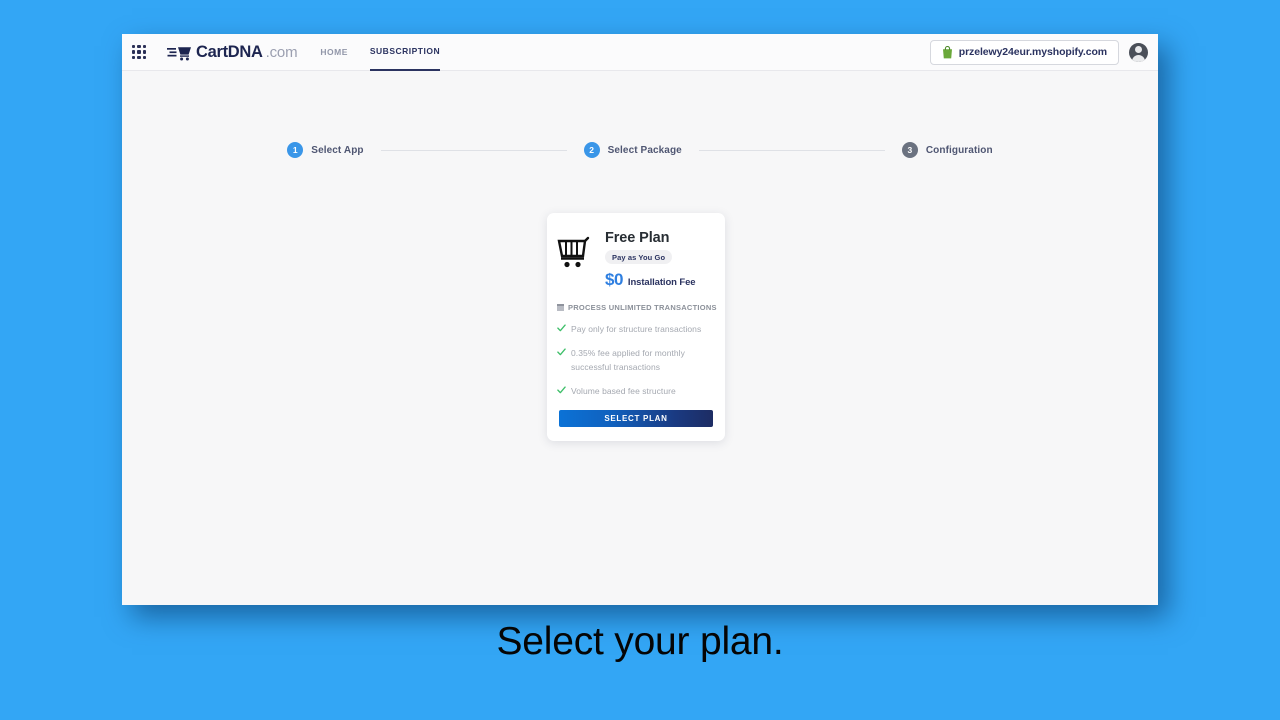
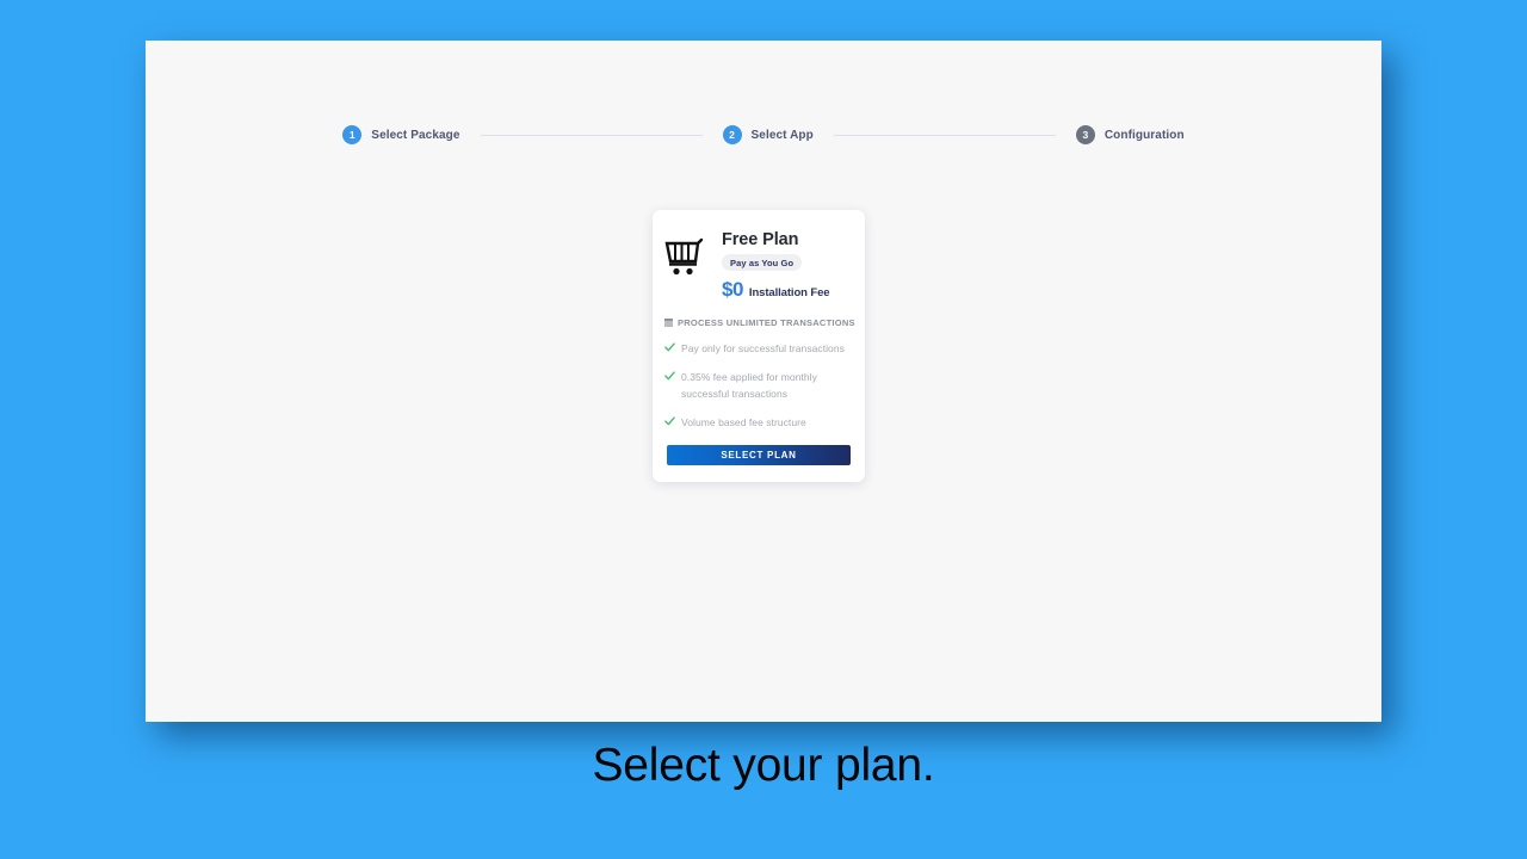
- CartDNA
- .com
- HOME
- SUBSCRIPTION
- przelewy24eur.myshopify.com
  1
- Select App
+ Select Package
  2
- Select Package
+ Select App
  3
  Configuration
  Free Plan
  Pay as You Go
  $0
  Installation Fee
  PROCESS UNLIMITED TRANSACTIONS
- Pay only for structure transactions
+ Pay only for successful transactions
  0.35% fee applied for monthly successful transactions
  Volume based fee structure
  SELECT PLAN
  Select your plan.
